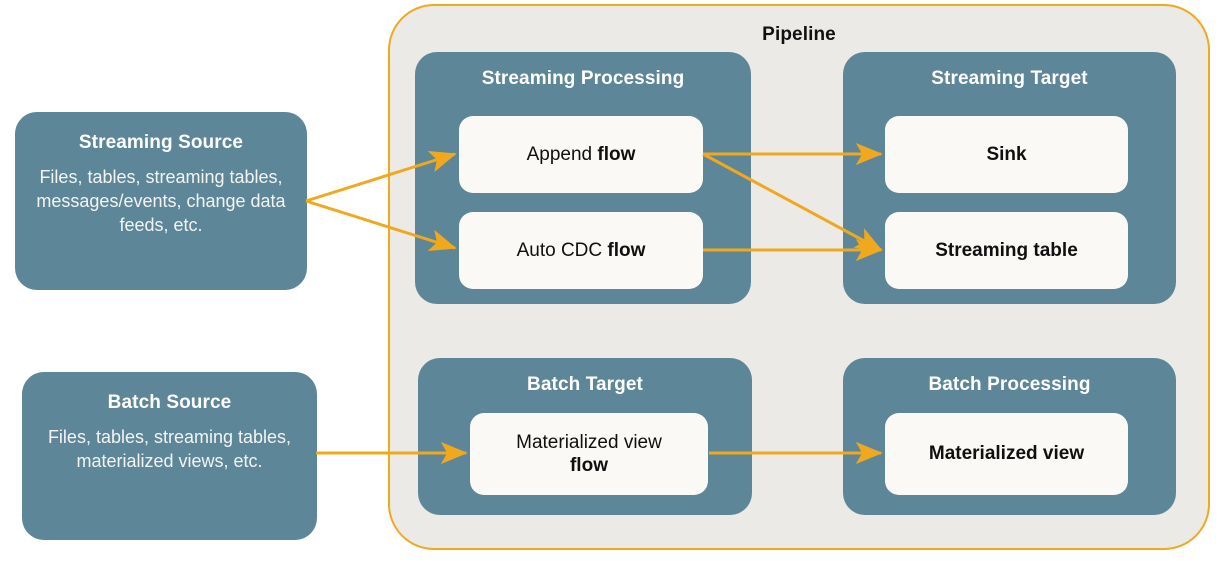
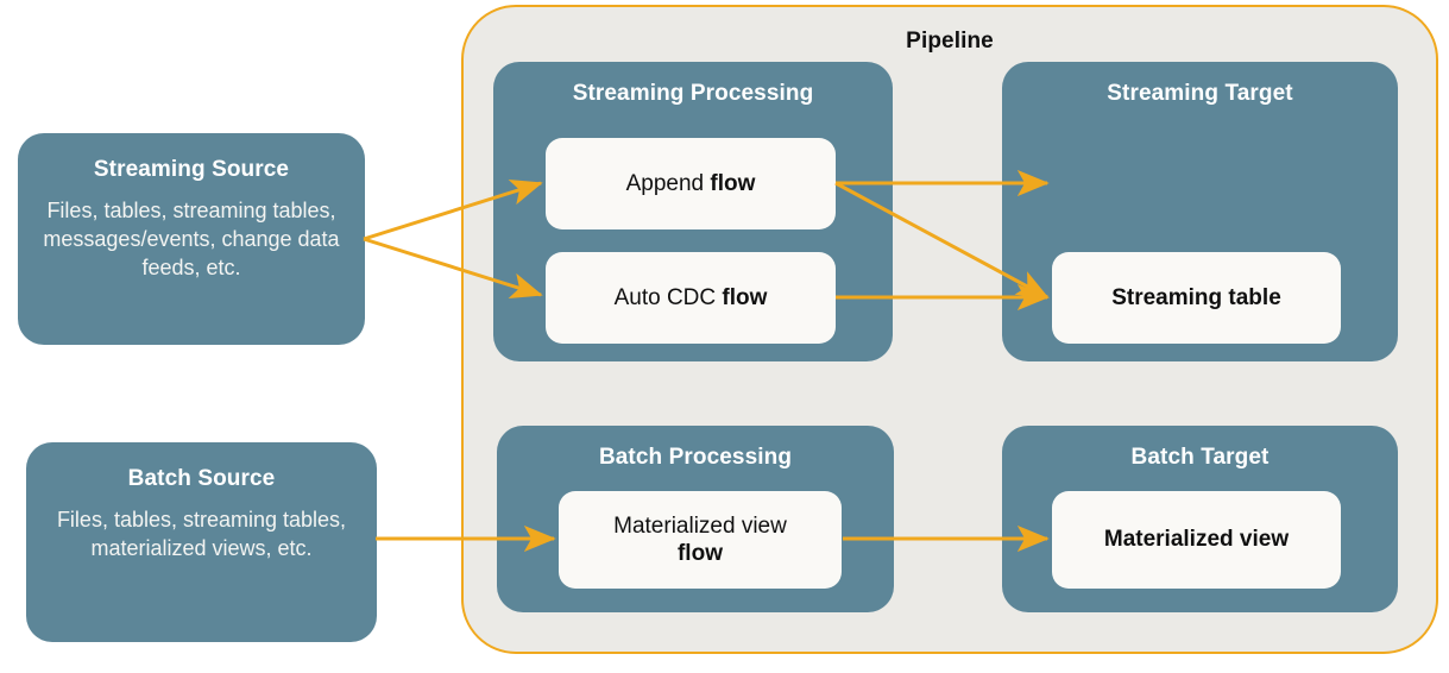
  Pipeline
  Streaming Source
  Files, tables, streaming tables, messages/events, change data feeds, etc.
  Batch Source
  Files, tables, streaming tables, materialized views, etc.
  Streaming Processing
  Append flow
  Auto CDC flow
  Streaming Target
- Sink
  Streaming table
- Batch Target
+ Batch Processing
  Materialized view
  flow
- Batch Processing
+ Batch Target
  Materialized view
